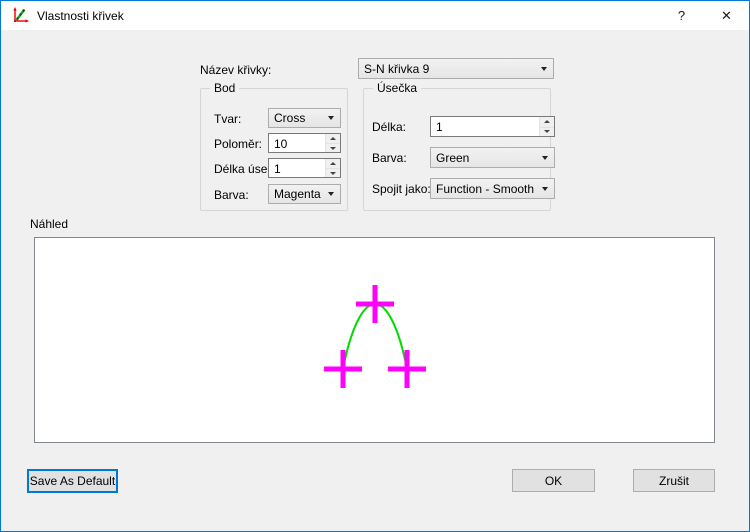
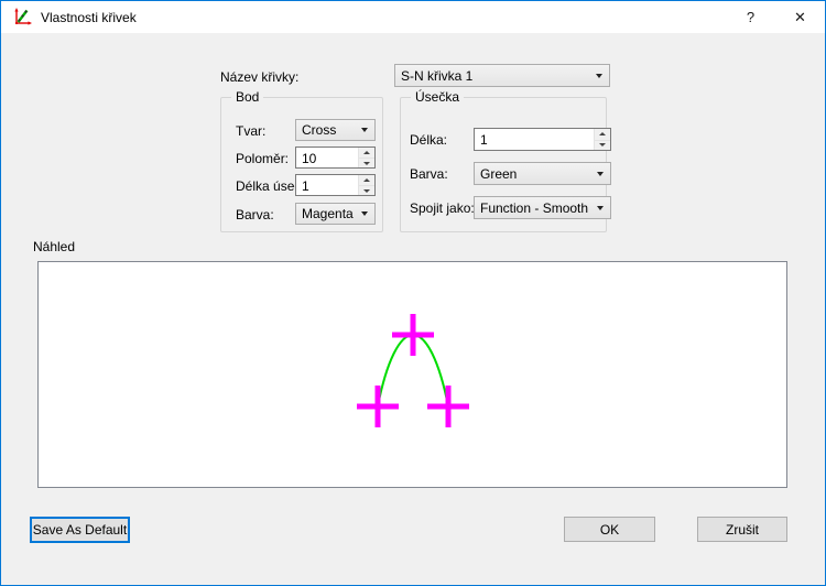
  Vlastnosti křivek
  ?
  ✕
  Název křivky:
- S-N křivka 9
+ S-N křivka 1
  Bod
  Tvar:
  Cross
  Poloměr:
  10
  Délka úse
  1
  Barva:
  Magenta
  Úsečka
  Délka:
  1
  Barva:
  Green
  Spojit jako
  Function - Smooth
  Náhled
  Save As Default
  OK
  Zrušit
